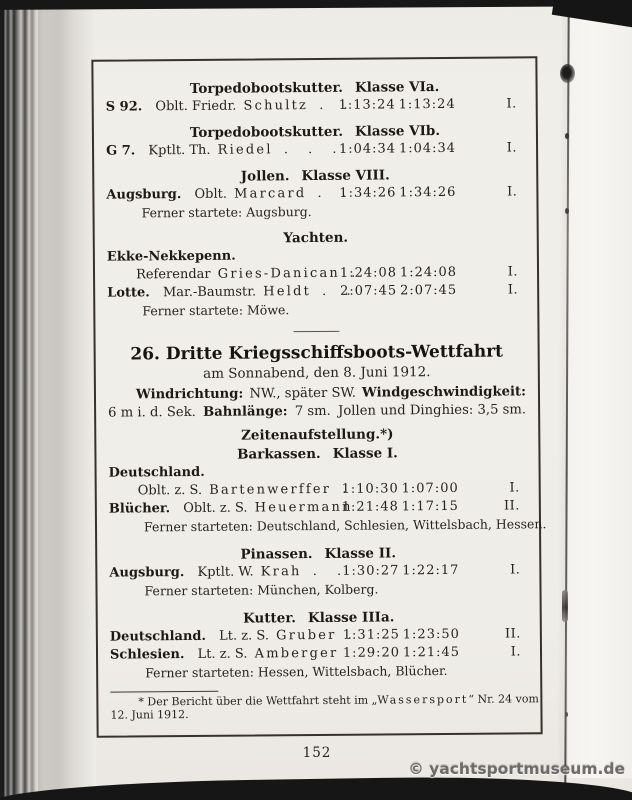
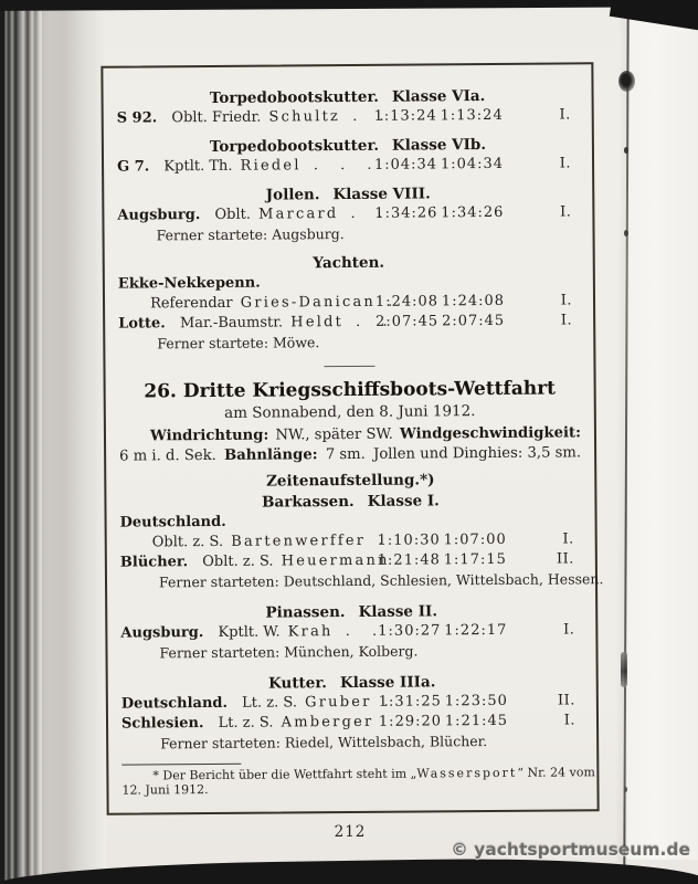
  Torpedobootskutter.
  Klasse VIa.
  S 92. Oblt. Friedr. Schultz . .
  1:13:24
  1:13:24
  I.
  Torpedobootskutter.
  Klasse VIb.
  G 7. Kptlt. Th. Riedel . . .
  1:04:34
  1:04:34
  I.
  Jollen.
  Klasse VIII.
  Augsburg. Oblt. Marcard . .
  1:34:26
  1:34:26
  I.
  Ferner startete: Augsburg.
  Yachten.
  Ekke-Nekkepenn.
  Referendar Gries-Danican .
  1:24:08
  1:24:08
  I.
  Lotte. Mar.-Baumstr. Heldt . .
  2:07:45
  2:07:45
  I.
  Ferner startete: Möwe.
  26. Dritte Kriegsschiffsboots-Wettfahrt
  am Sonnabend, den 8. Juni 1912.
  Windrichtung:
  NW., später SW.
  Windgeschwindigkeit:
  6 m i. d. Sek.
  Bahnlänge:
  7 sm.
  Jollen und Dinghies: 3,5 sm.
  Zeitenaufstellung.*)
  Barkassen.
  Klasse I.
  Deutschland.
  Oblt. z. S. Bartenwerffer .
  1:10:30
  1:07:00
  I.
  Blücher. Oblt. z. S. Heuermann
  1:21:48
  1:17:15
  II.
  Ferner starteten: Deutschland, Schlesien, Wittelsbach, Hessen.
  Pinassen.
  Klasse II.
  Augsburg. Kptlt. W. Krah . .
  1:30:27
  1:22:17
  I.
  Ferner starteten: München, Kolberg.
  Kutter.
  Klasse IIIa.
  Deutschland. Lt. z. S. Gruber .
  1:31:25
  1:23:50
  II.
  Schlesien. Lt. z. S. Amberger
  1:29:20
  1:21:45
  I.
- Ferner starteten: Hessen, Wittelsbach, Blücher.
+ Ferner starteten: Riedel, Wittelsbach, Blücher.
  * Der Bericht über die Wettfahrt steht im „Wassersport“ Nr. 24 vom
  12. Juni 1912.
- 152
+ 212
  © yachtsportmuseum.de
